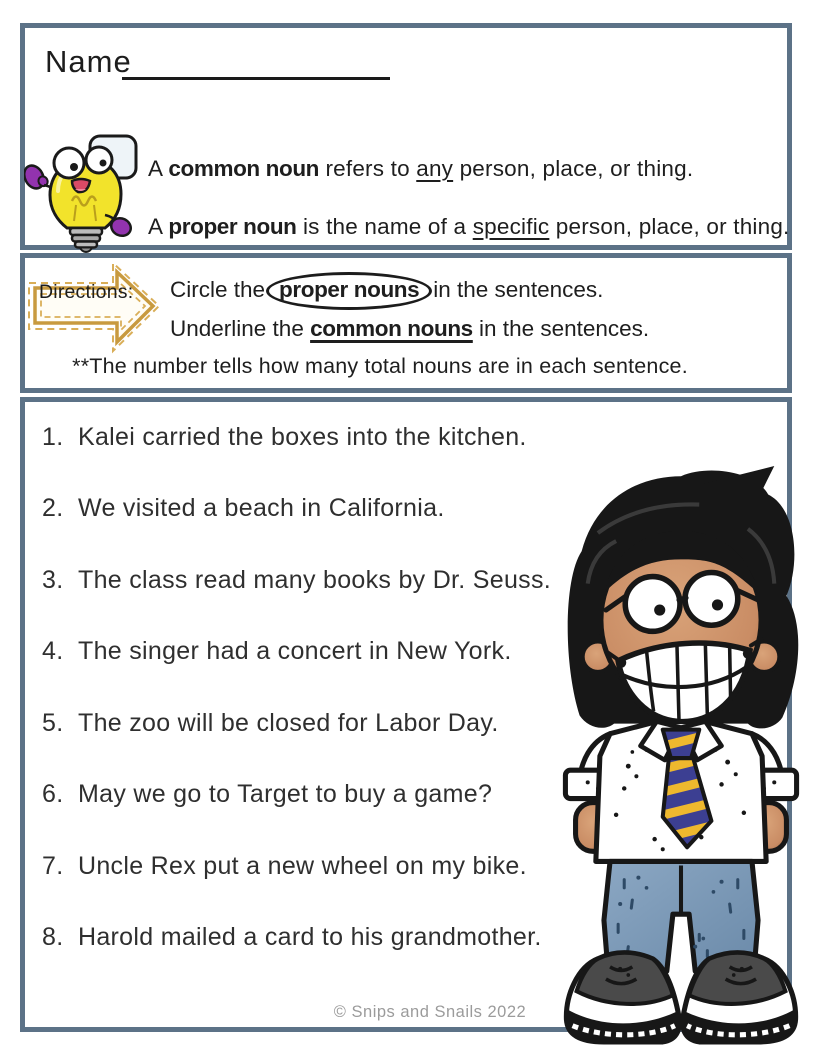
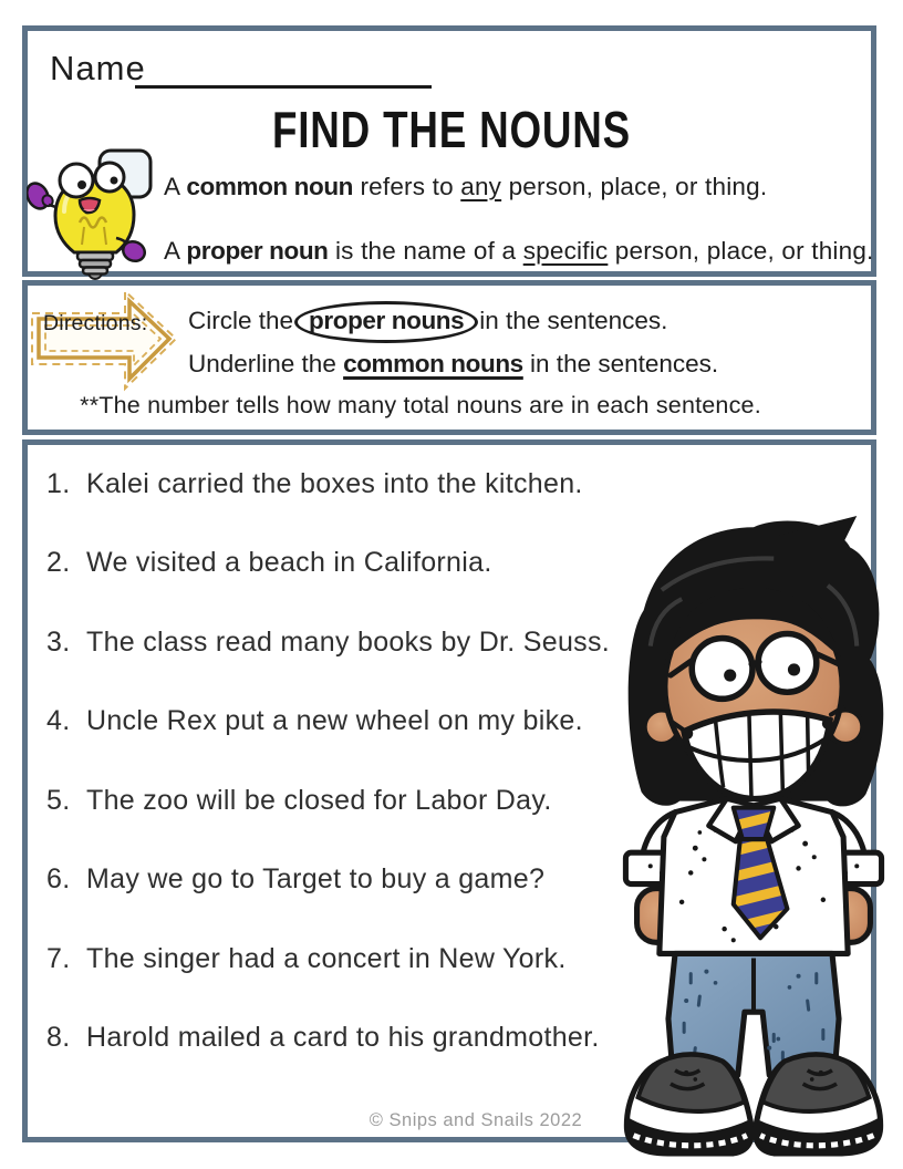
  Name
+ FIND THE NOUNS
  A common noun refers to any person, place, or thing.
  A proper noun is the name of a specific person, place, or thing.
  Directions:
  Circle the proper nouns in the sentences.
  Underline the common nouns in the sentences.
  **The number tells how many total nouns are in each sentence.
  1. Kalei carried the boxes into the kitchen.
  2. We visited a beach in California.
  3. The class read many books by Dr. Seuss.
- 4. The singer had a concert in New York.
+ 4. Uncle Rex put a new wheel on my bike.
  5. The zoo will be closed for Labor Day.
  6. May we go to Target to buy a game?
- 7. Uncle Rex put a new wheel on my bike.
+ 7. The singer had a concert in New York.
  8. Harold mailed a card to his grandmother.
  © Snips and Snails 2022
